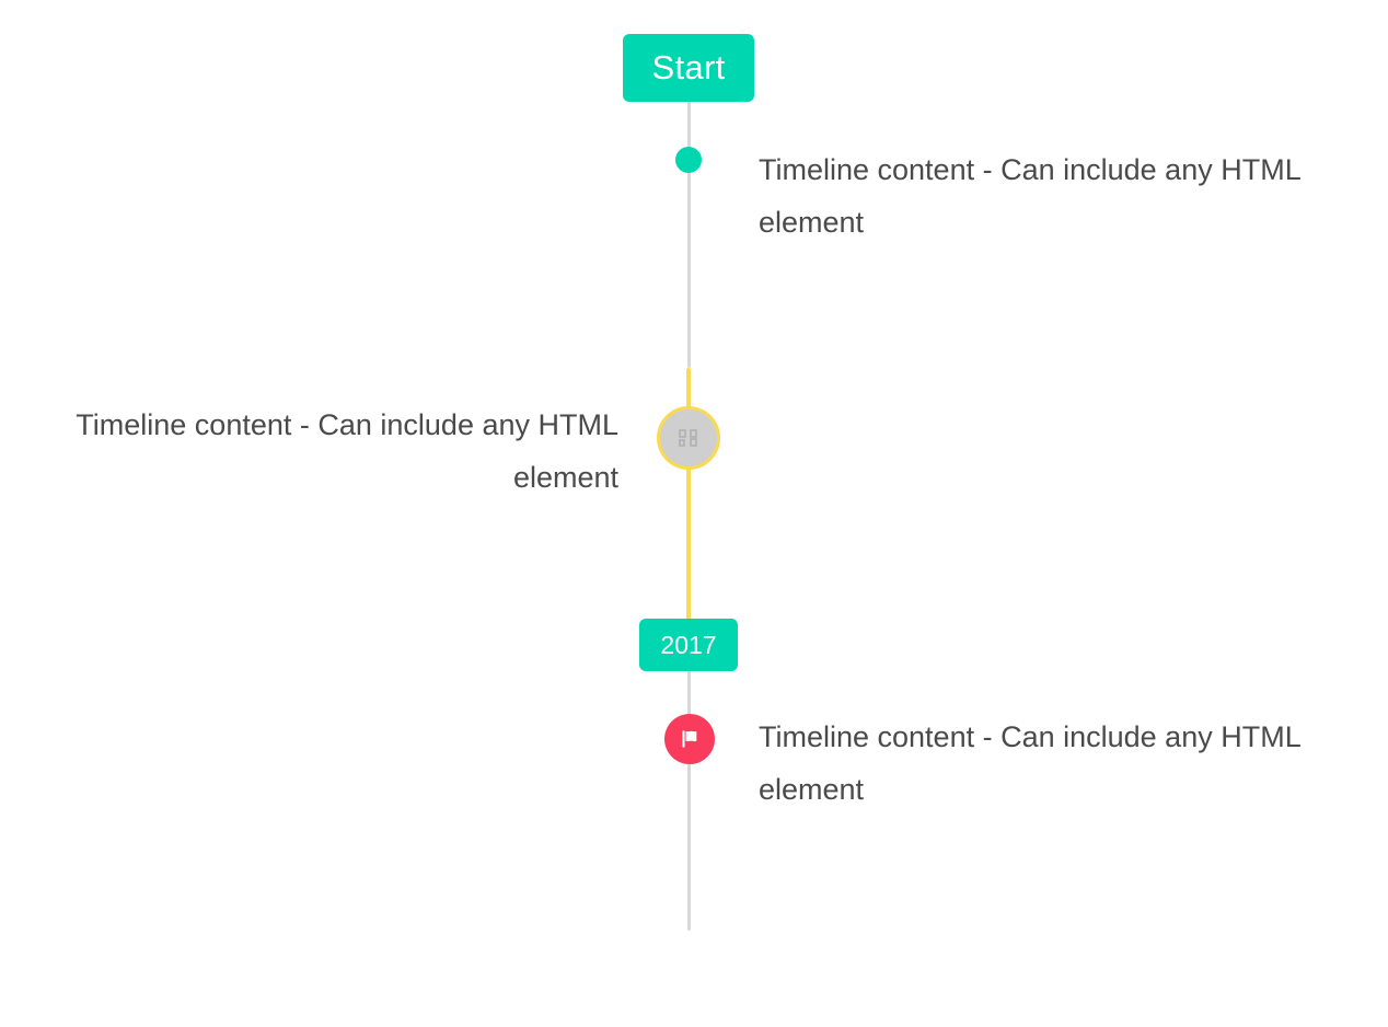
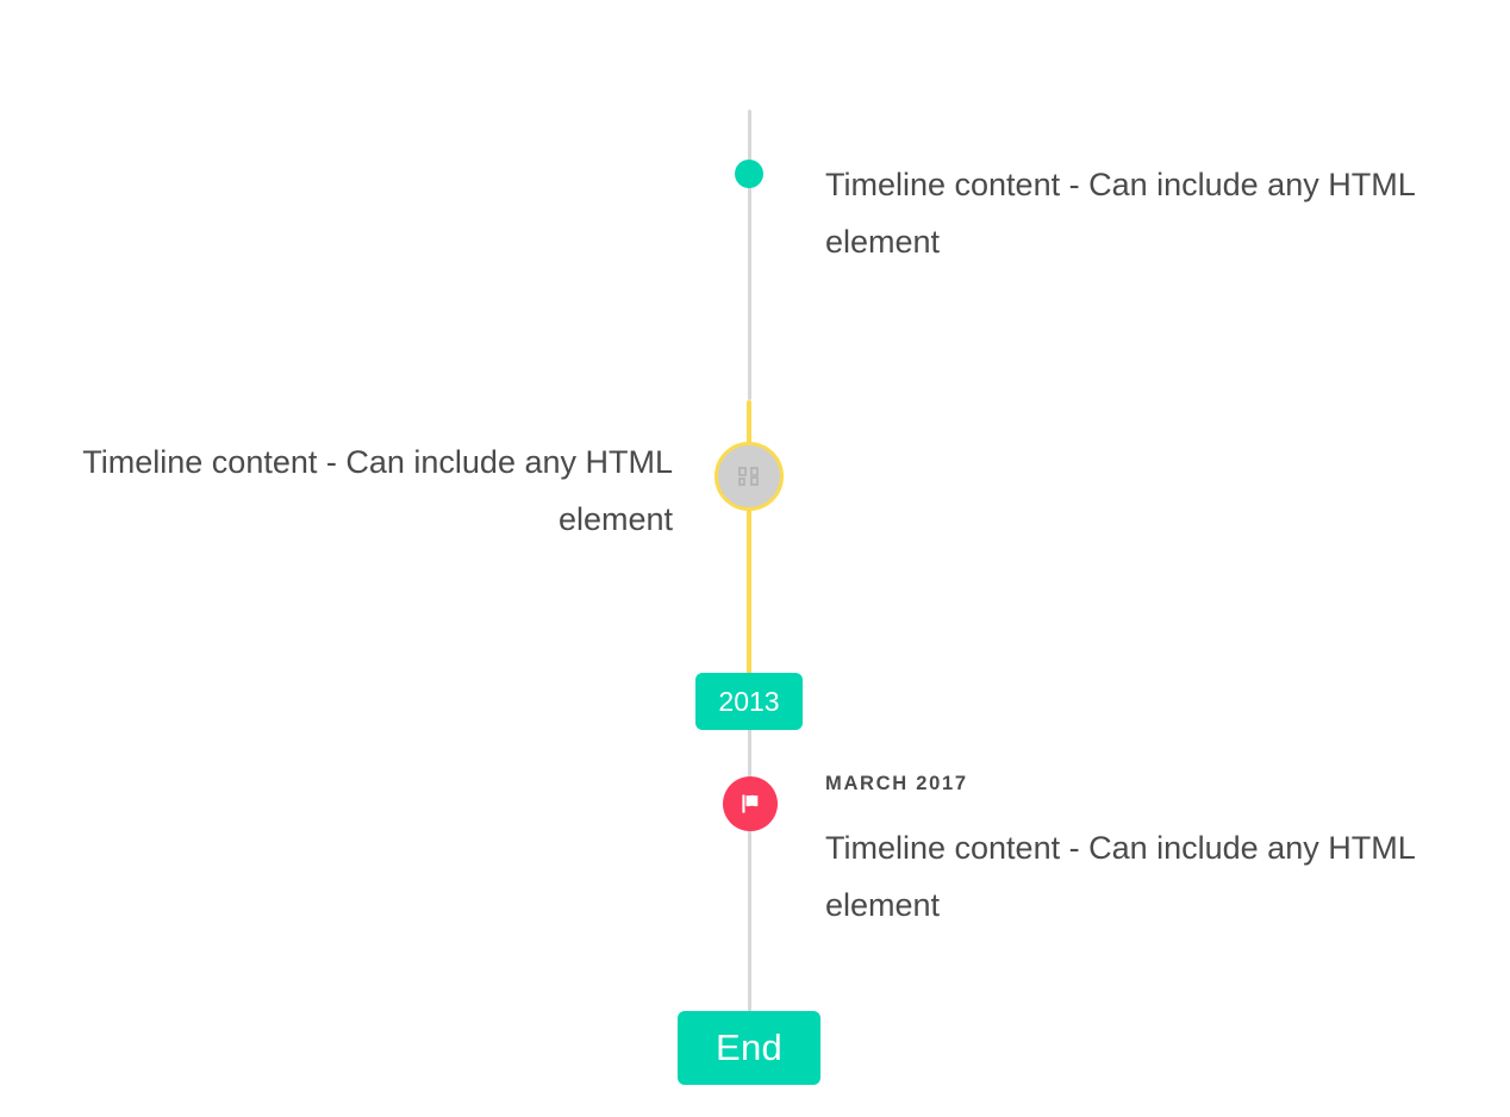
- Start
  Timeline content - Can include any HTML element
  Timeline content - Can include any HTML element
- 2017
+ 2013
+ MARCH 2017
  Timeline content - Can include any HTML element
+ End
